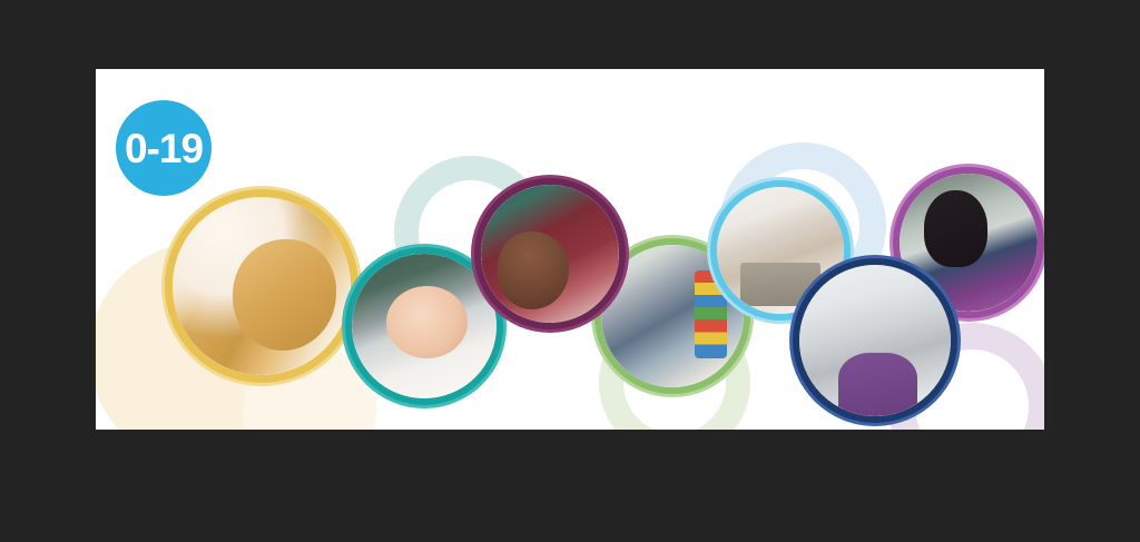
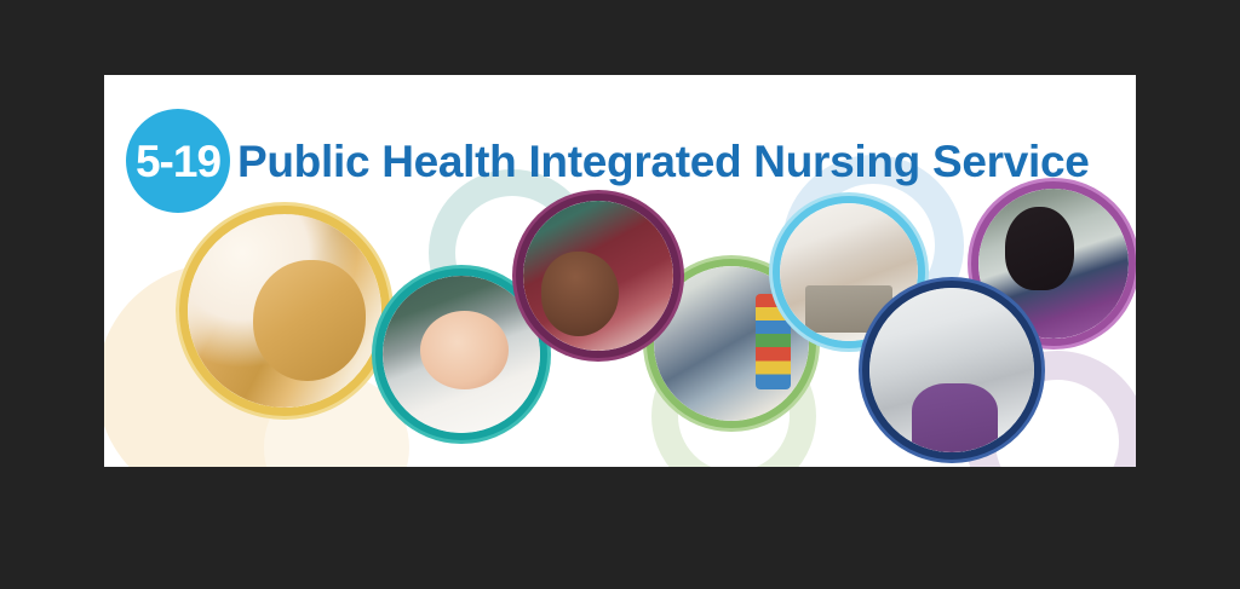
- 0-19
+ 5-19
+ Public Health Integrated Nursing Service
